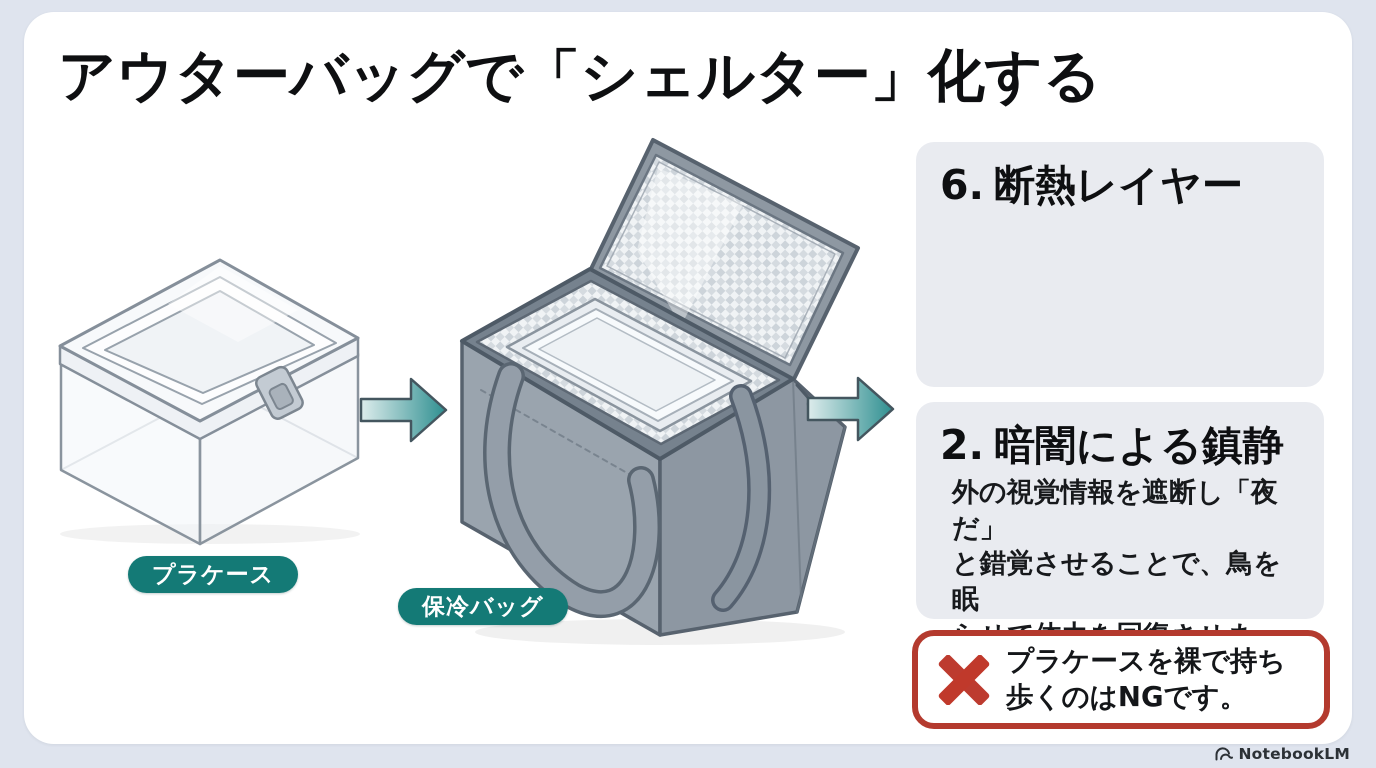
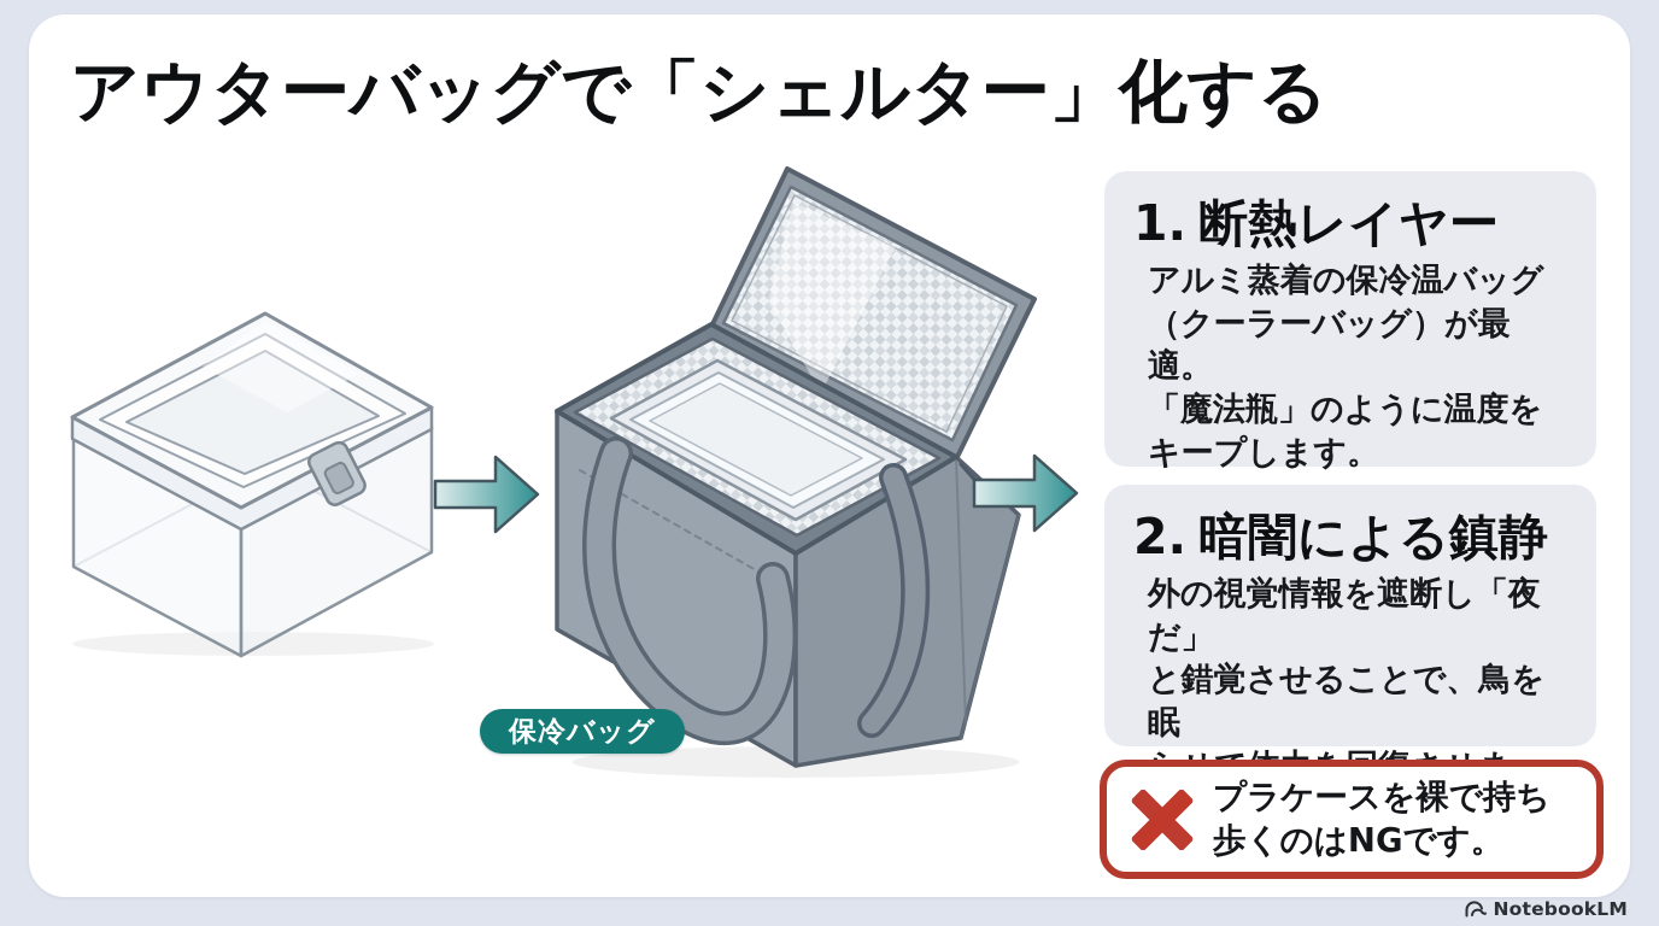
  アウターバッグで「シェルター」化する
- プラケース
  保冷バッグ
- 6.
+ 1.
  断熱レイヤー
+ アルミ蒸着の保冷温バッグ
+ （クーラーバッグ）が最適。
+ 「魔法瓶」のように温度を
+ キープします。
  2.
  暗闇による鎮静
  外の視覚情報を遮断し「夜だ」
  と錯覚させることで、鳥を眠
  プラケースを裸で持ち
  歩くのはNGです。
  NotebookLM
